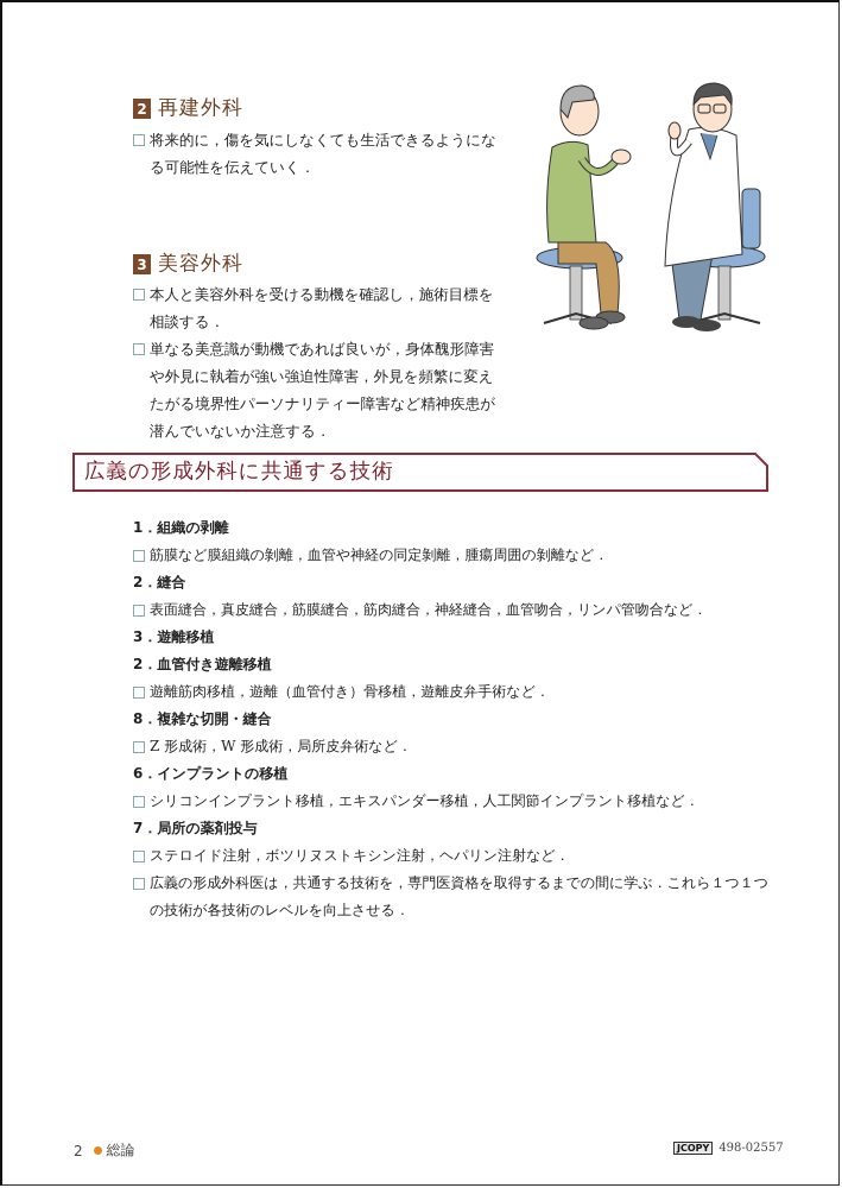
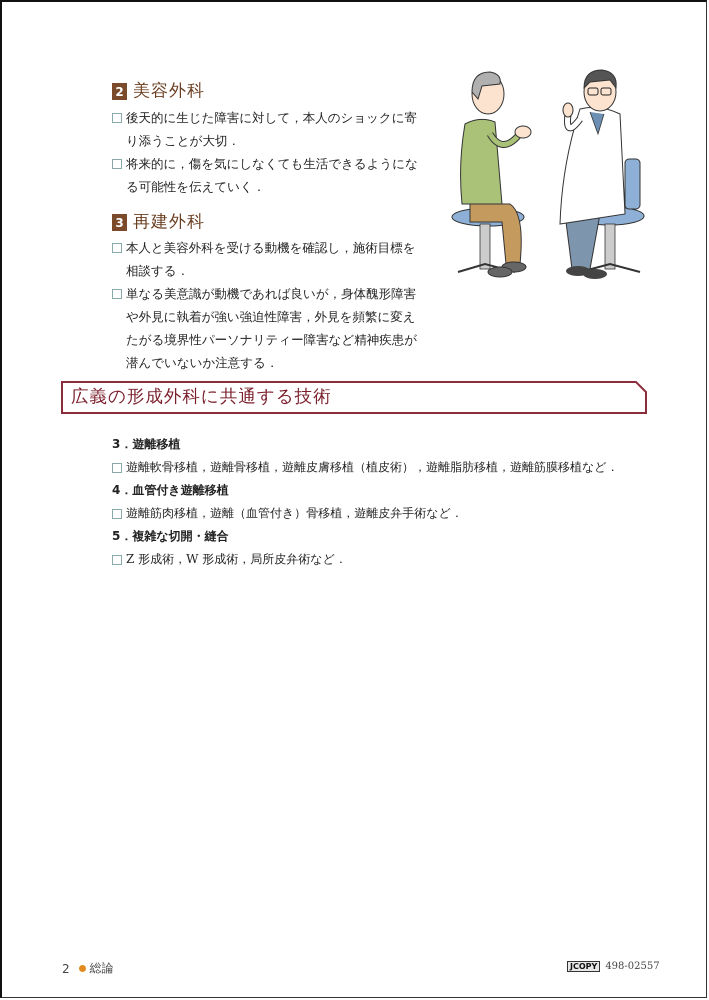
  2
- 再建外科
+ 美容外科
+ 後天的に生じた障害に対して，本人のショックに寄り添うことが大切．
  将来的に，傷を気にしなくても生活できるようになる可能性を伝えていく．
  3
- 美容外科
+ 再建外科
  本人と美容外科を受ける動機を確認し，施術目標を相談する．
  単なる美意識が動機であれば良いが，身体醜形障害や外見に執着が強い強迫性障害，外見を頻繁に変えたがる境界性パーソナリティー障害など精神疾患が潜んでいないか注意する．
  広義の形成外科に共通する技術
- 1．組織の剥離
- 筋膜など膜組織の剝離，血管や神経の同定剝離，腫瘍周囲の剝離など．
- 2．縫合
- 表面縫合，真皮縫合，筋膜縫合，筋肉縫合，神経縫合，血管吻合，リンパ管吻合など．
  3．遊離移植
+ 遊離軟骨移植，遊離骨移植，遊離皮膚移植（植皮術），遊離脂肪移植，遊離筋膜移植など．
- 2．血管付き遊離移植
+ 4．血管付き遊離移植
  遊離筋肉移植，遊離（血管付き）骨移植，遊離皮弁手術など．
- 8．複雑な切開・縫合
+ 5．複雑な切開・縫合
  Z 形成術，W 形成術，局所皮弁術など．
- 6．インプラントの移植
- シリコンインプラント移植，エキスパンダー移植，人工関節インプラント移植など．
- 7．局所の薬剤投与
- ステロイド注射，ボツリヌストキシン注射，ヘパリン注射など．
- 広義の形成外科医は，共通する技術を，専門医資格を取得するまでの間に学ぶ．これら１つ１つの技術が各技術のレベルを向上させる．
  2
  総論
  JCOPY
  498-02557
